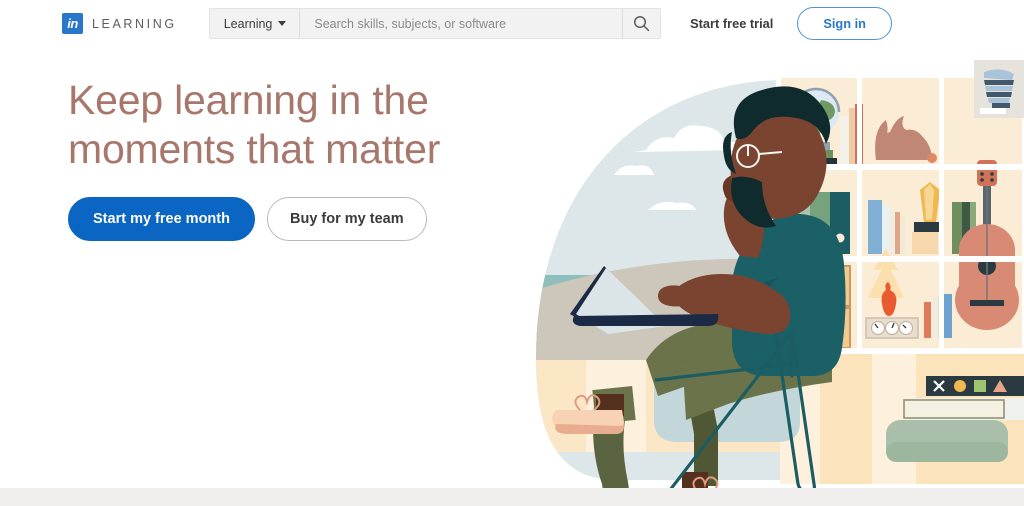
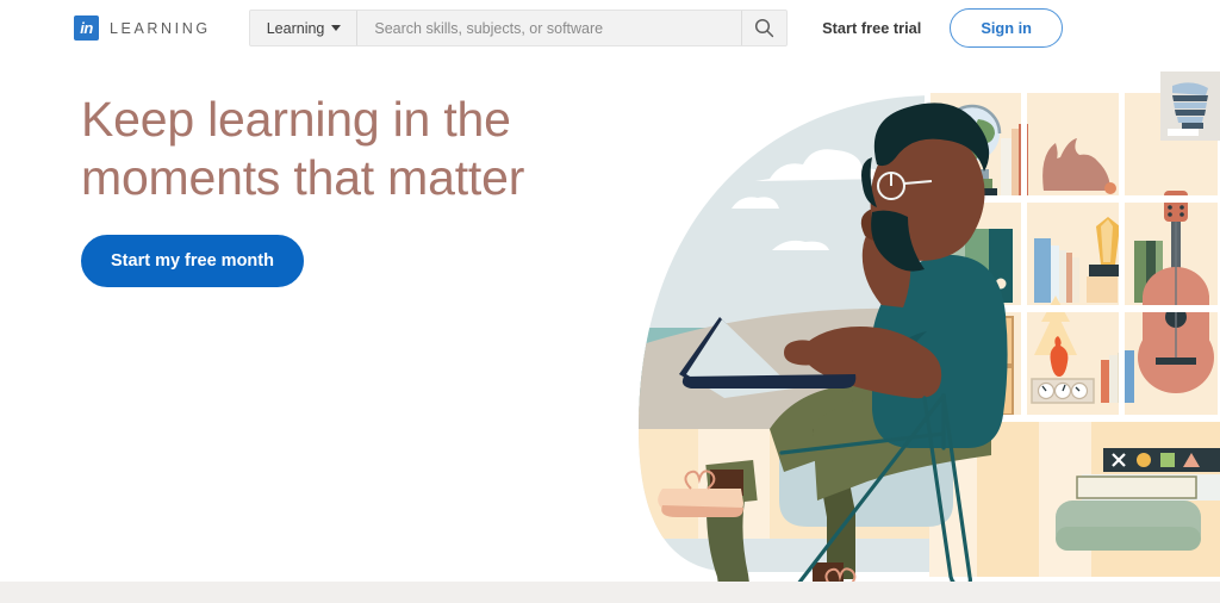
  in
  LEARNING
  Learning
  Search skills, subjects, or software
  Start free trial
  Sign in
  Keep learning in the
  moments that matter
  Start my free month
- Buy for my team
